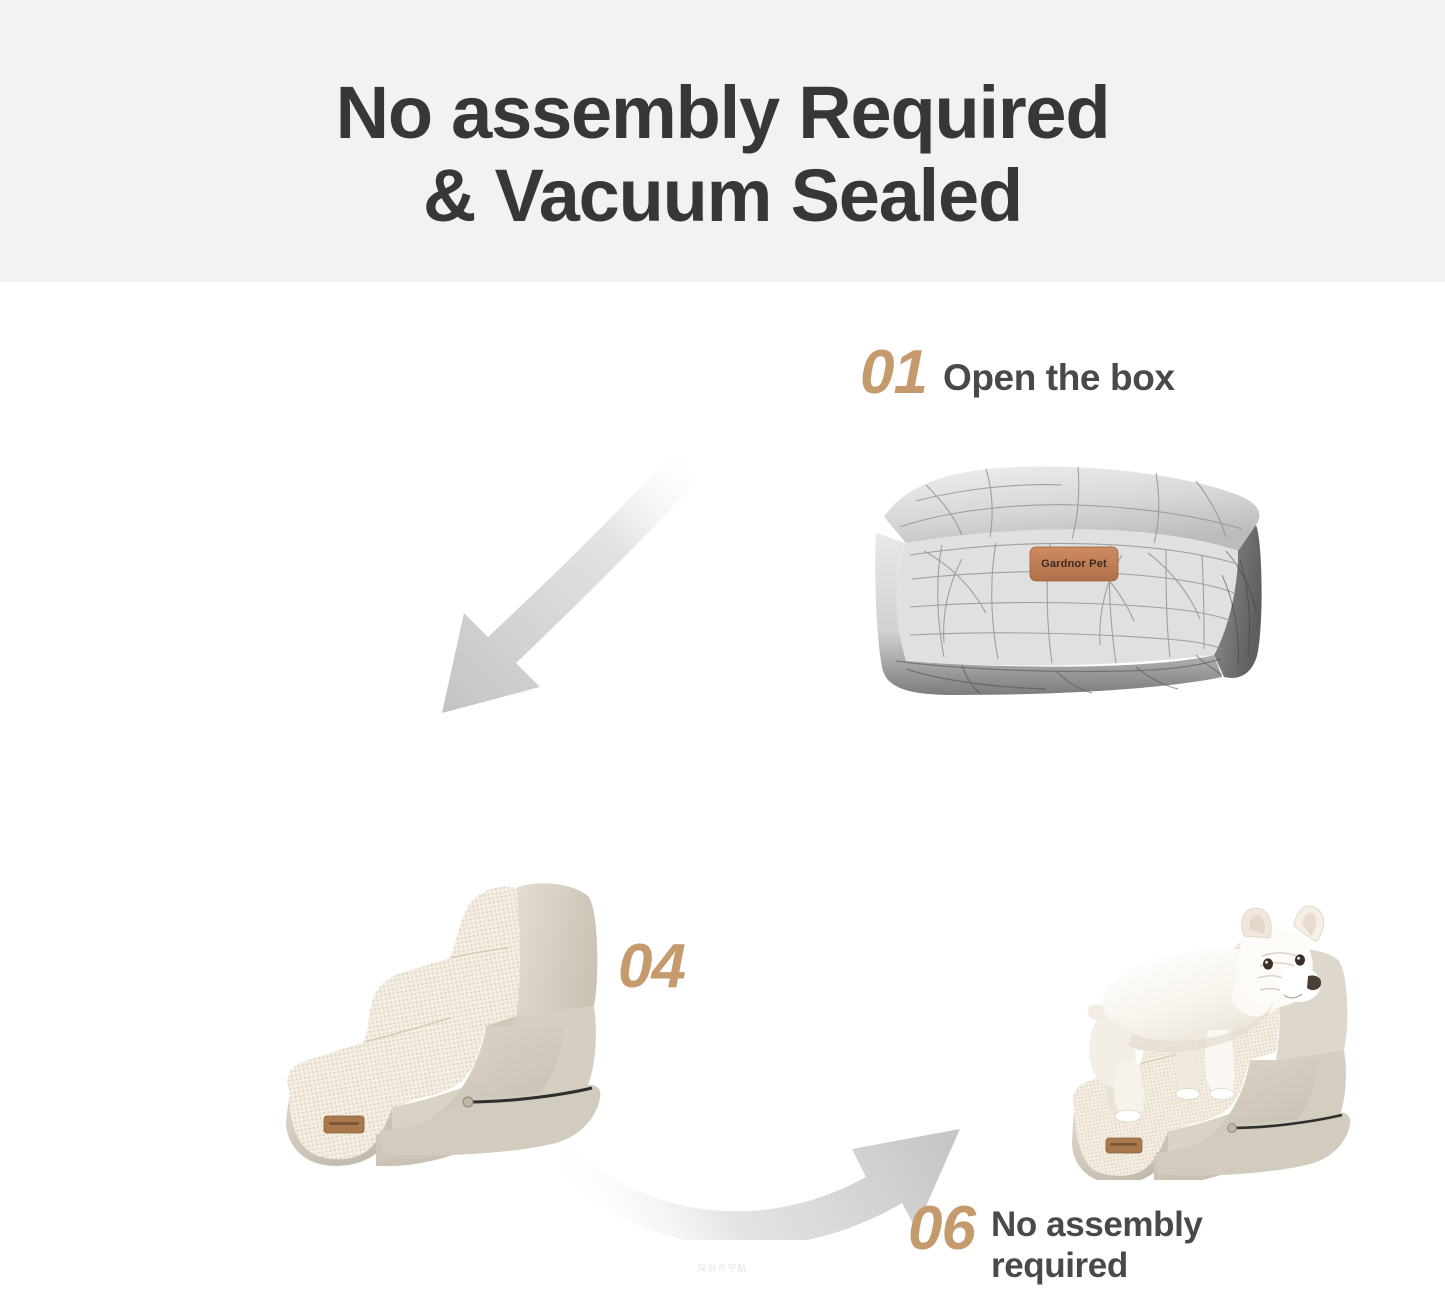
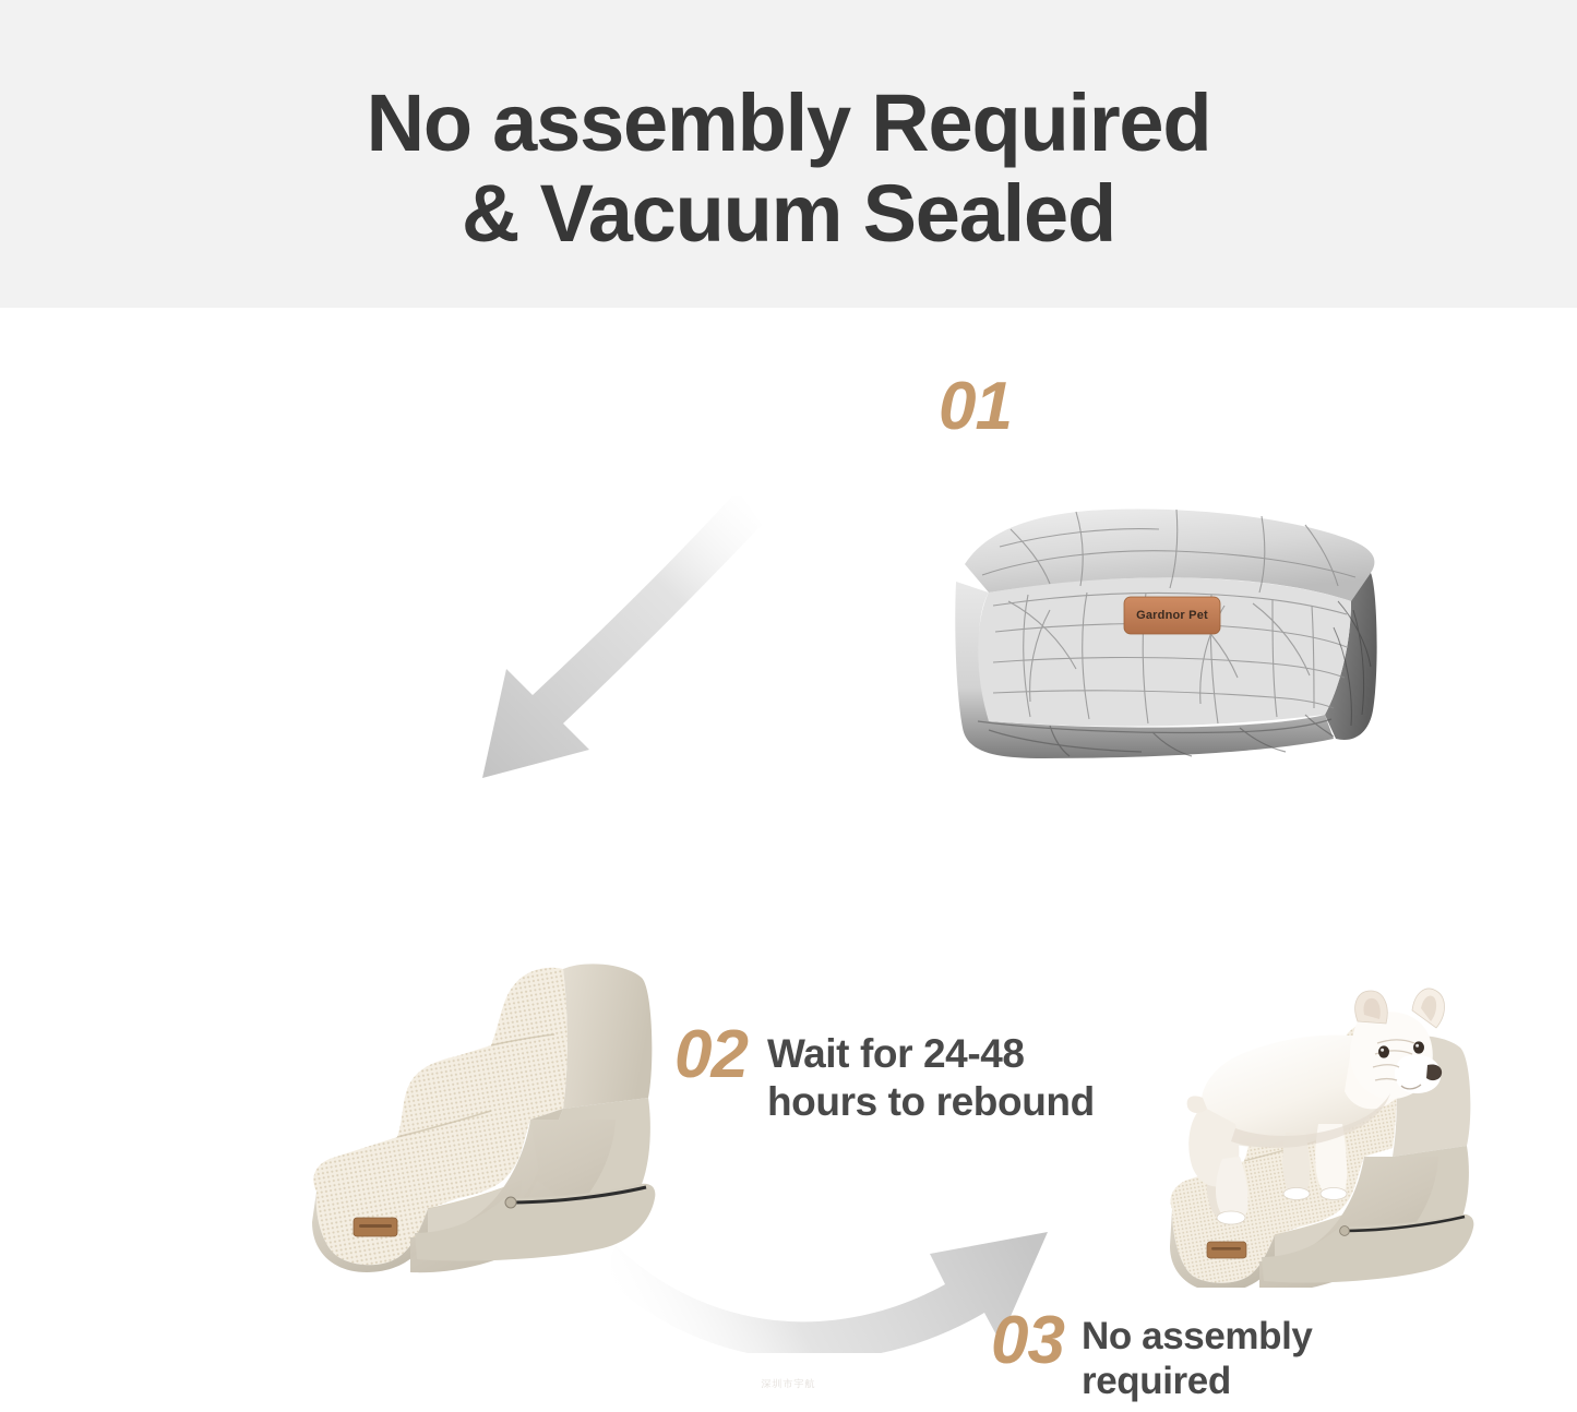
  No assembly Required
  & Vacuum Sealed
  01
- Open the box
  Gardnor Pet
- 04
+ 02
+ Wait for 24-48
+ hours to rebound
- 06
+ 03
  No assembly
  required
  深圳市宇航
